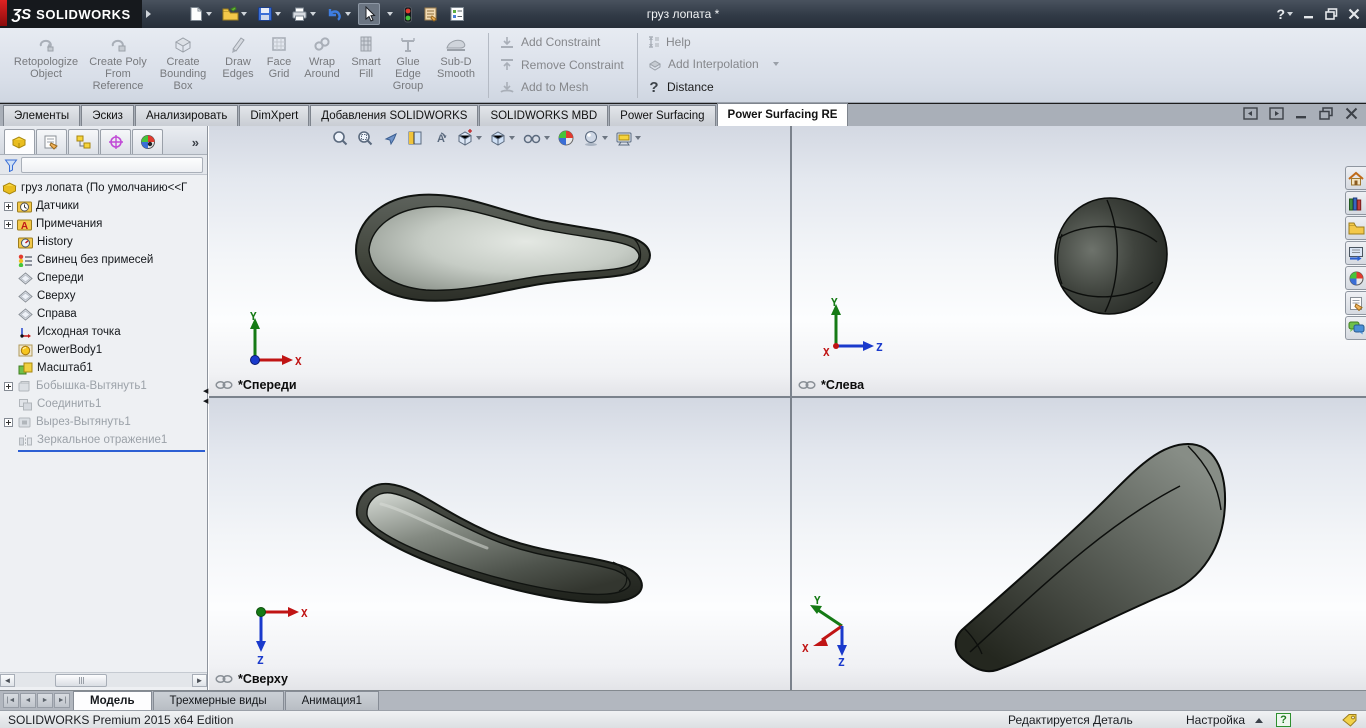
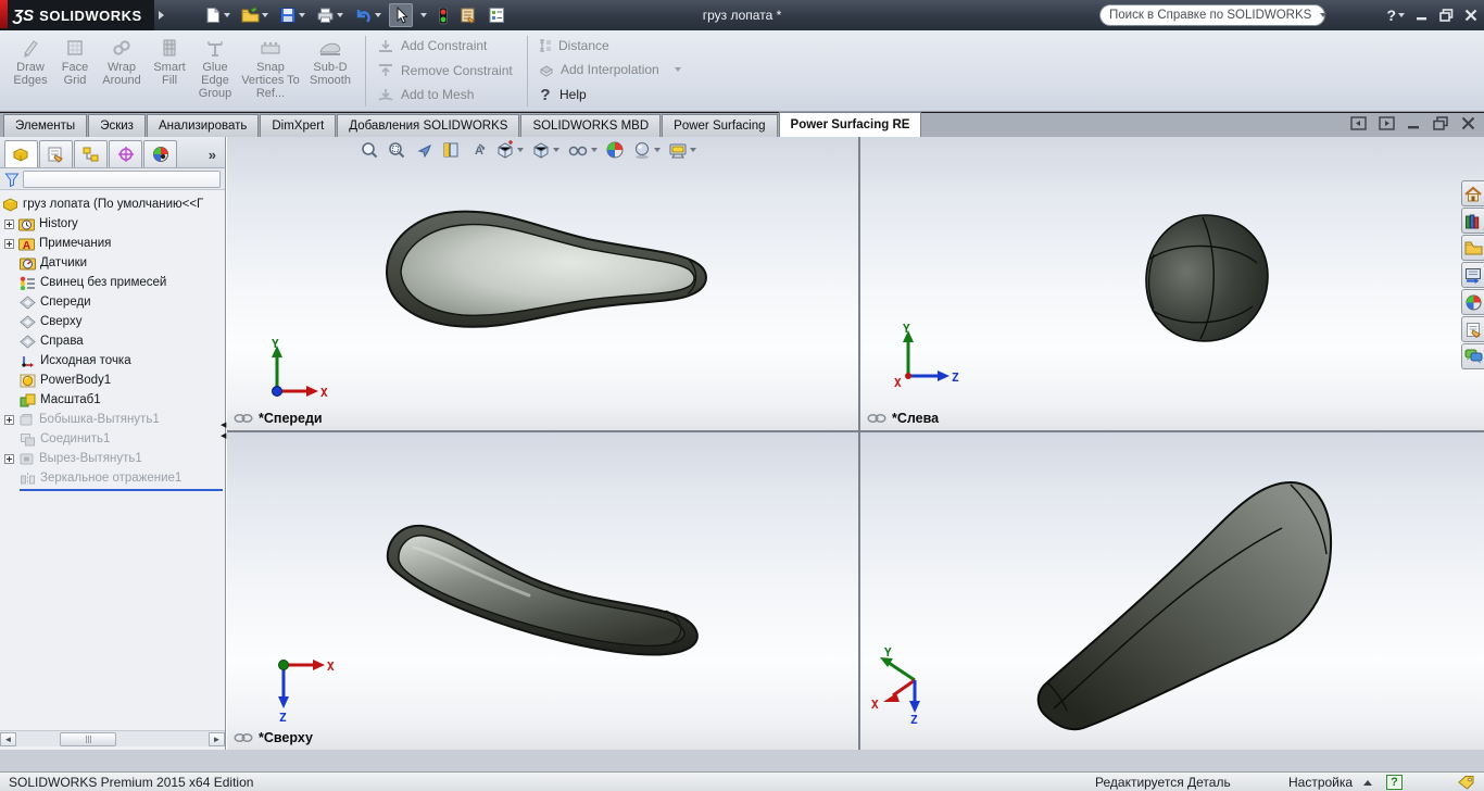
  ƷS
  SOLIDWORKS
  груз лопата *
+ Поиск в Справке по SOLIDWORKS
  ?
- Retopologize Object
- Create Poly From Reference
- Create Bounding Box
  Draw Edges
  Face Grid
  Wrap Around
  Smart Fill
  Glue Edge Group
+ Snap Vertices To Ref...
  Sub-D Smooth
  Add Constraint
  Remove Constraint
  Add to Mesh
- Help
+ Distance
  Add Interpolation
  ?
- Distance
+ Help
  Элементы
  Эскиз
  Анализировать
  DimXpert
  Добавления SOLIDWORKS
  SOLIDWORKS MBD
  Power Surfacing
  Power Surfacing RE
  »
  груз лопата (По умолчанию<<Г
- Датчики
+ History
  A
  Примечания
- History
+ Датчики
  Свинец без примесей
  Спереди
  Сверху
  Справа
  Исходная точка
  PowerBody1
  Масштаб1
  Бобышка-Вытянуть1
  Соединить1
  Вырез-Вытянуть1
  Зеркальное отражение1
  ◄
  ►
  A
  Y
  X
  *Спереди
  Y
  Z
  X
  *Слева
  X
  Z
  *Сверху
  Y
  X
  Z
- Модель
- Трехмерные виды
- Анимация1
  SOLIDWORKS Premium 2015 x64 Edition
  Редактируется Деталь
  Настройка
  ?
